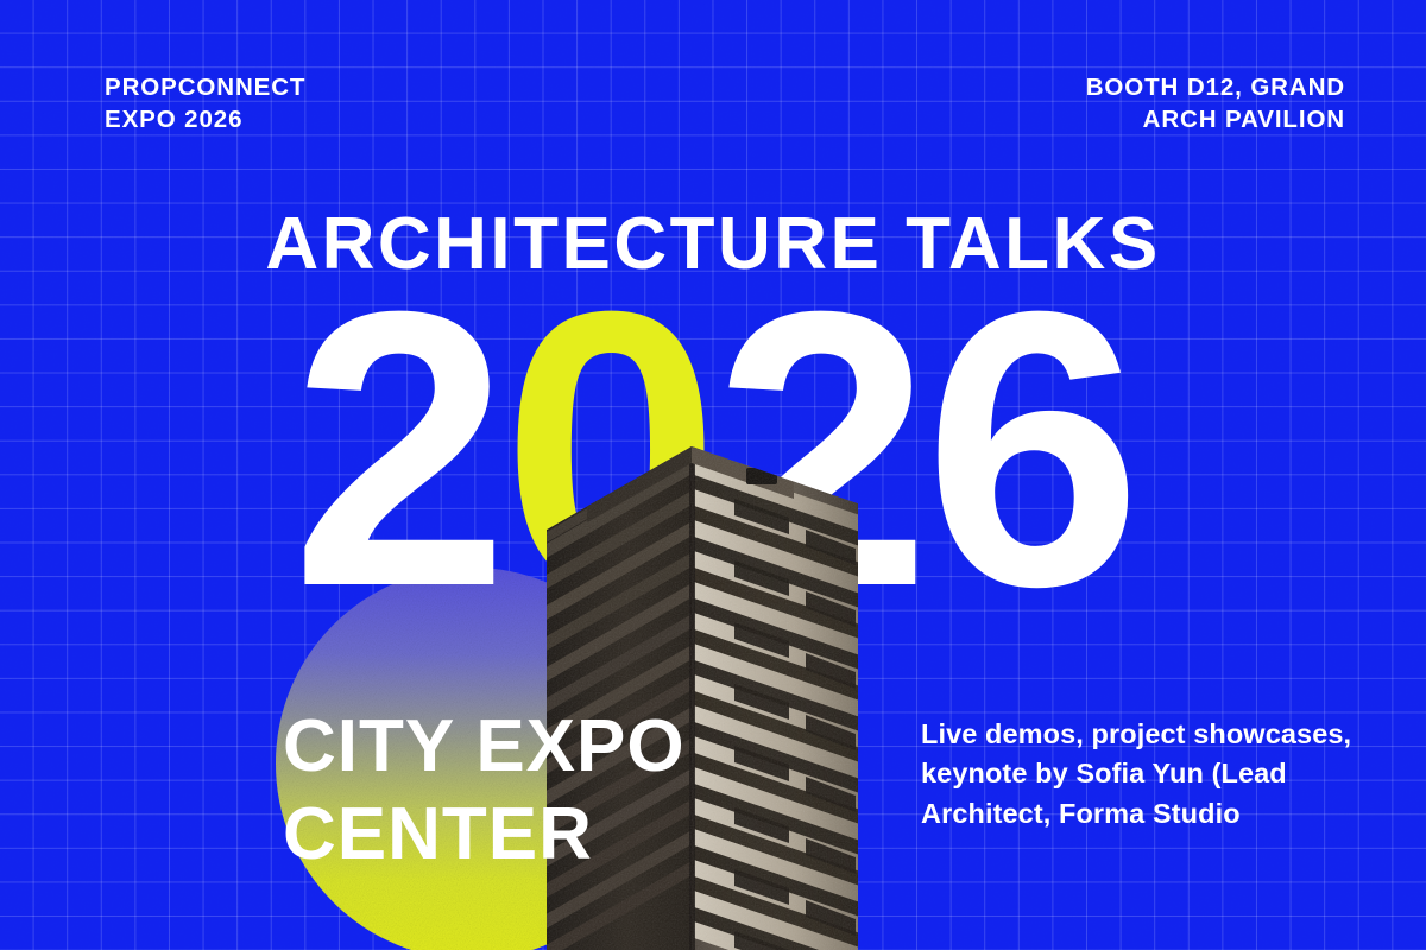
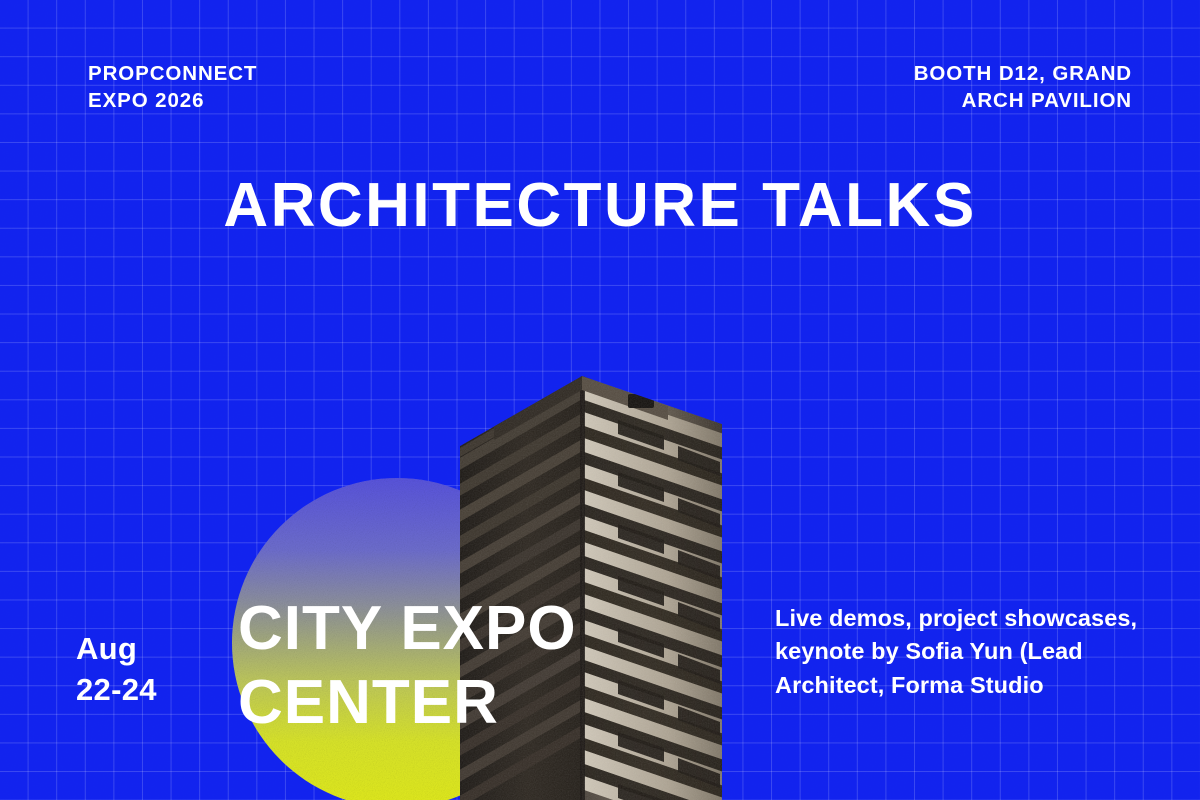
- 2026
  ARCHITECTURE TALKS
  PROPCONNECT
  EXPO 2026
  BOOTH D12, GRAND
  ARCH PAVILION
  CITY EXPO
  CENTER
+ Aug
+ 22-24
  Live demos, project showcases,
  keynote by Sofia Yun (Lead
  Architect, Forma Studio
